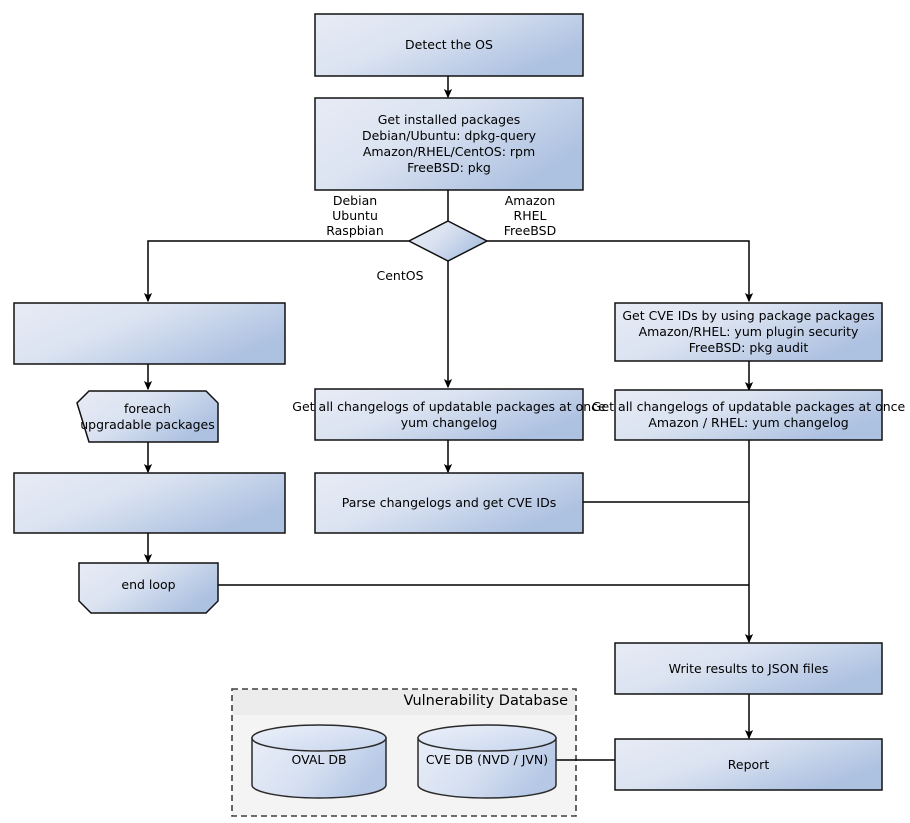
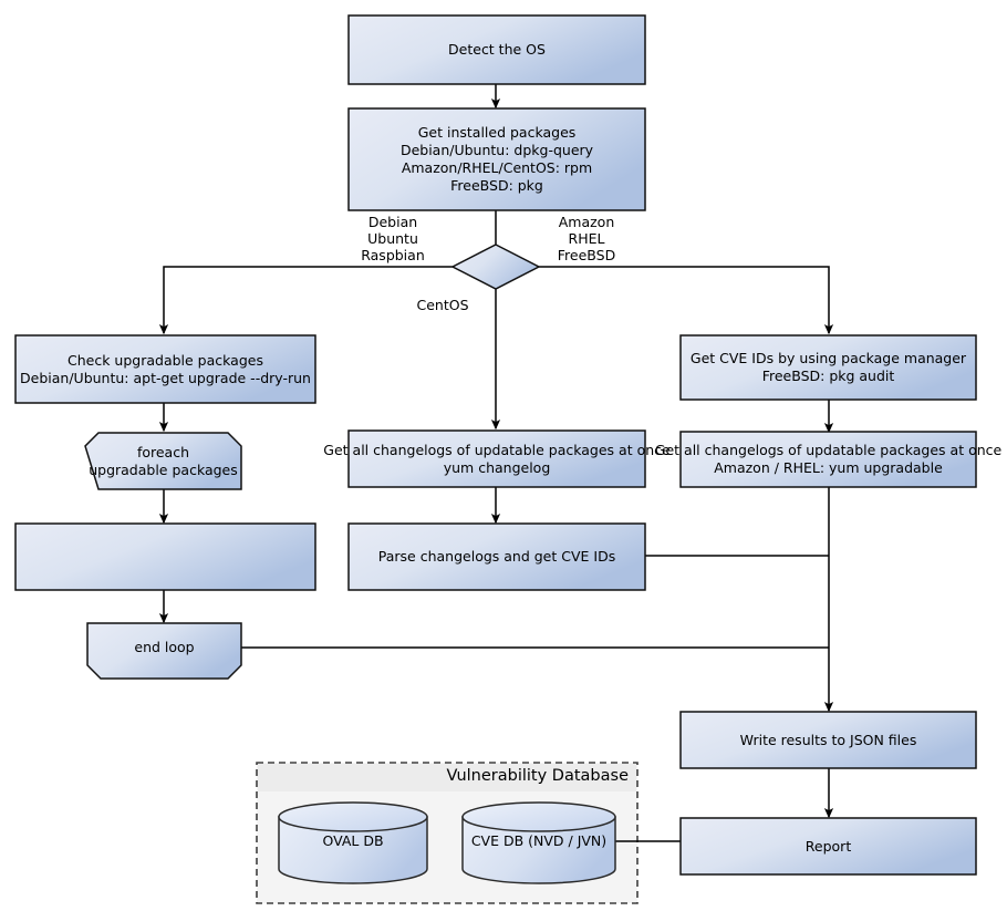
  Detect the OS
  Get installed packages
  Debian/Ubuntu: dpkg-query
  Amazon/RHEL/CentOS: rpm
  FreeBSD: pkg
  Debian
  Ubuntu
  Raspbian
  Amazon
  RHEL
  FreeBSD
  CentOS
+ Check upgradable packages
+ Debian/Ubuntu: apt-get upgrade --dry-run
  foreach
  upgradable packages
  end loop
  Get all changelogs of updatable packages at once
  yum changelog
  Parse changelogs and get CVE IDs
- Get CVE IDs by using package packages
+ Get CVE IDs by using package manager
- Amazon/RHEL: yum plugin security
  FreeBSD: pkg audit
  Get all changelogs of updatable packages at once
- Amazon / RHEL: yum changelog
+ Amazon / RHEL: yum upgradable
  Write results to JSON files
  Report
  Vulnerability Database
  OVAL DB
  CVE DB (NVD / JVN)
